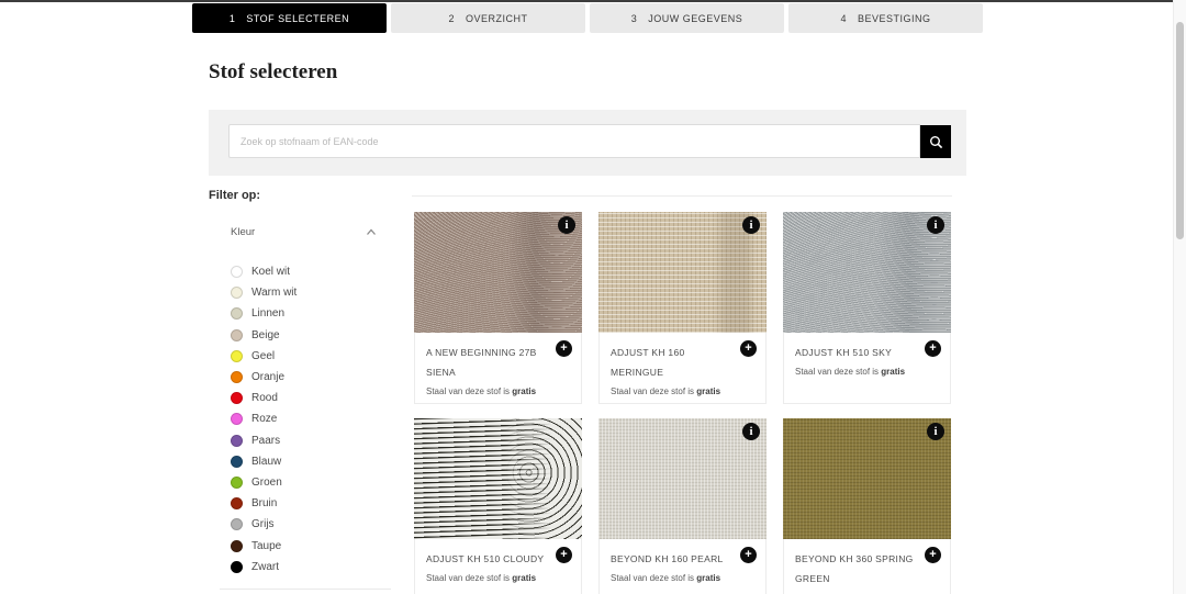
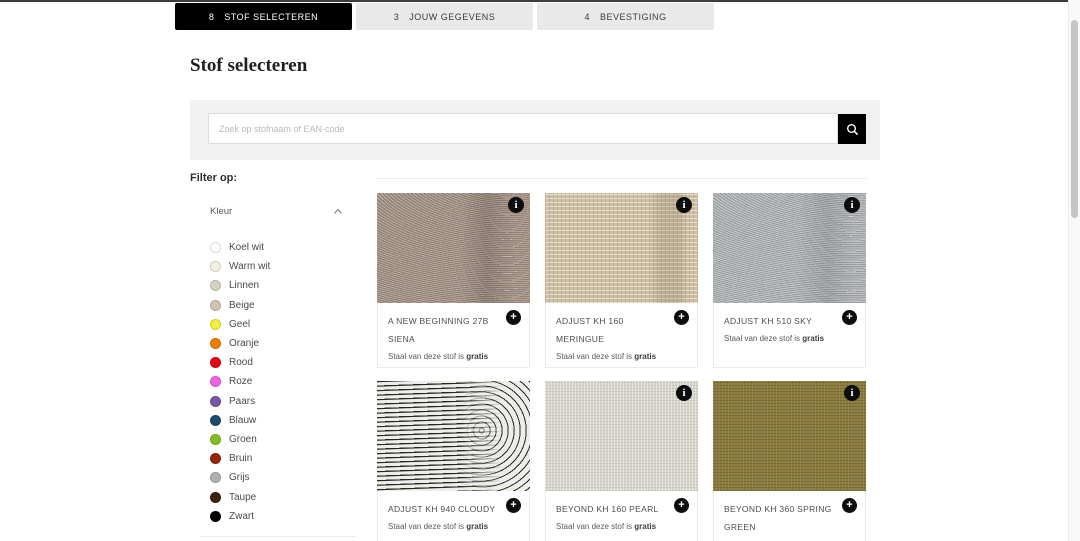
- 1
+ 8
  STOF SELECTEREN
- 2
- OVERZICHT
  3
  JOUW GEGEVENS
  4
  BEVESTIGING
  Stof selecteren
  Zoek op stofnaam of EAN-code
  Filter op:
  Kleur
  Koel wit
  Warm wit
  Linnen
  Beige
  Geel
  Oranje
  Rood
  Roze
  Paars
  Blauw
  Groen
  Bruin
  Grijs
  Taupe
  Zwart
  i
  A NEW BEGINNING 27B SIENA
  Staal van deze stof is gratis
  +
  i
  ADJUST KH 160 MERINGUE
  Staal van deze stof is gratis
  +
  i
  ADJUST KH 510 SKY
  Staal van deze stof is gratis
  +
- ADJUST KH 510 CLOUDY
+ ADJUST KH 940 CLOUDY
  Staal van deze stof is gratis
  +
  i
  BEYOND KH 160 PEARL
  Staal van deze stof is gratis
  +
  i
  BEYOND KH 360 SPRING GREEN
  +
